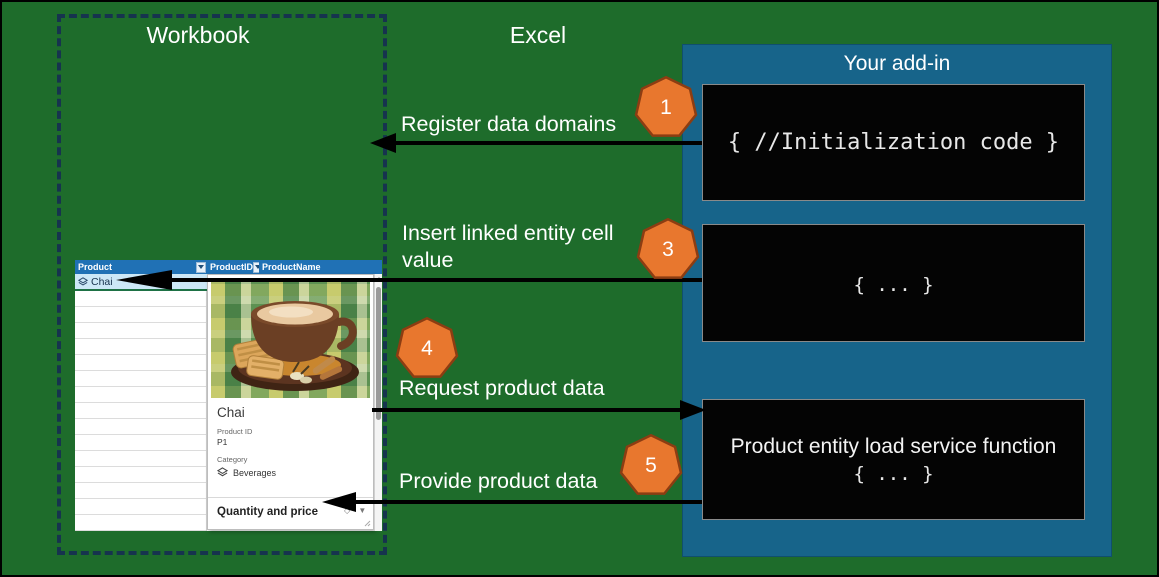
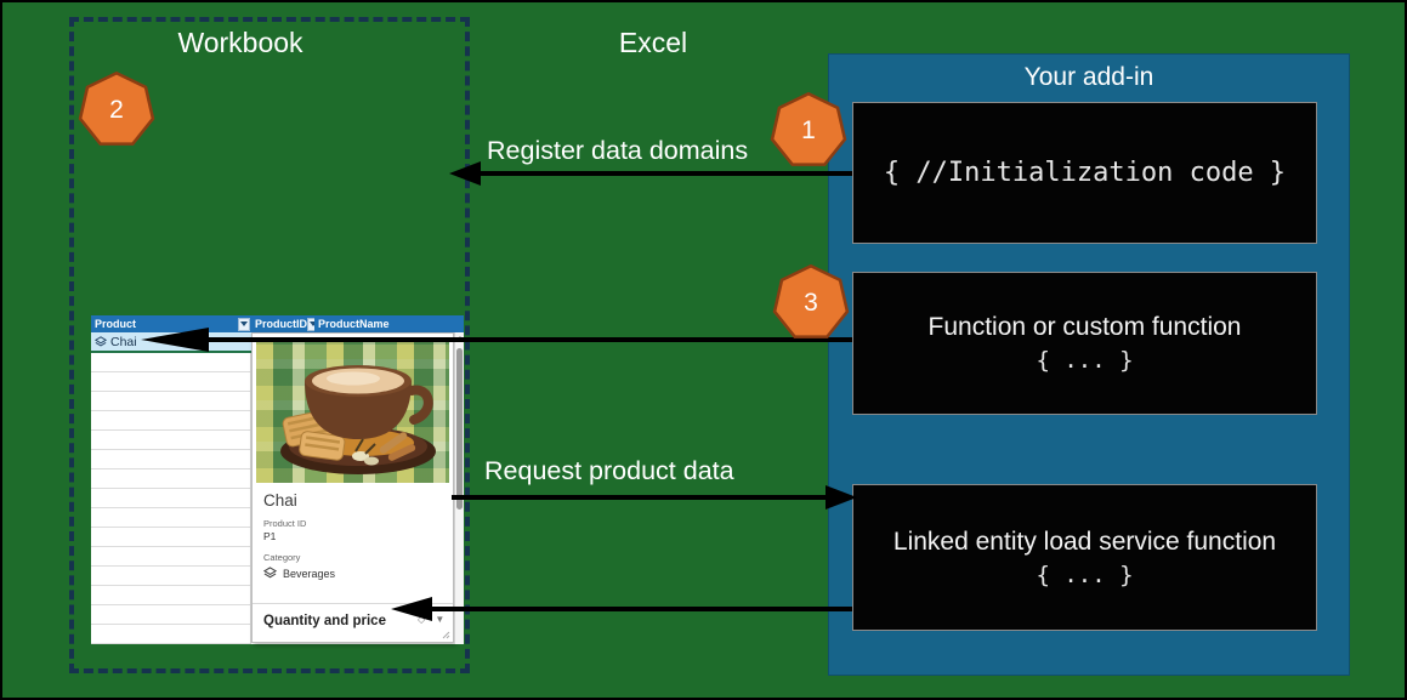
  Workbook
  Excel
  Your add-in
  { //Initialization code }
+ Function or custom function
  { ... }
- Product entity load service function
+ Linked entity load service function
  { ... }
  Register data domains
- Insert linked entity cell value
  Request product data
- Provide product data
  1
+ 2
  3
- 4
- 5
  Product
  ProductID
  ProductName
  Chai
  Chai
  Product ID
  P1
  Category
  Beverages
  Quantity and price
  ◇ ▼
